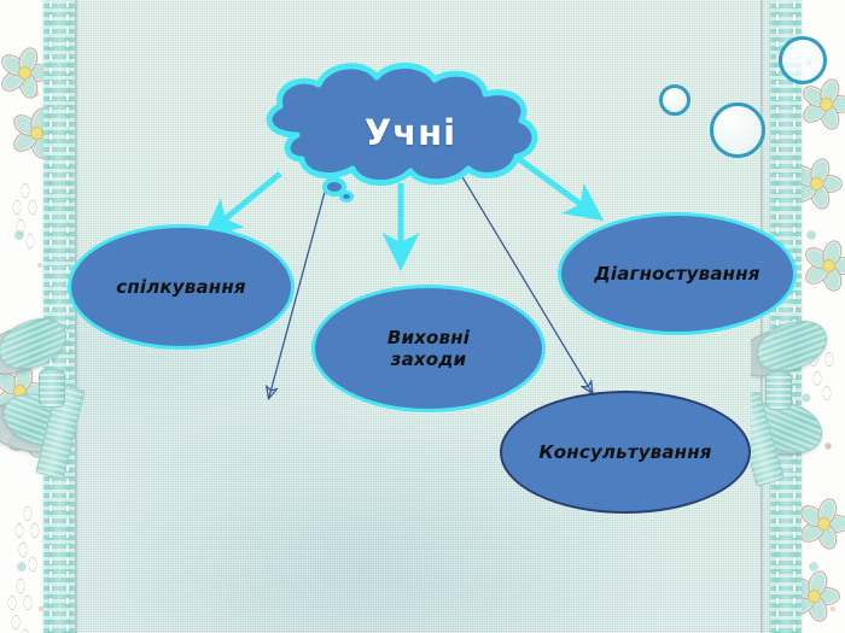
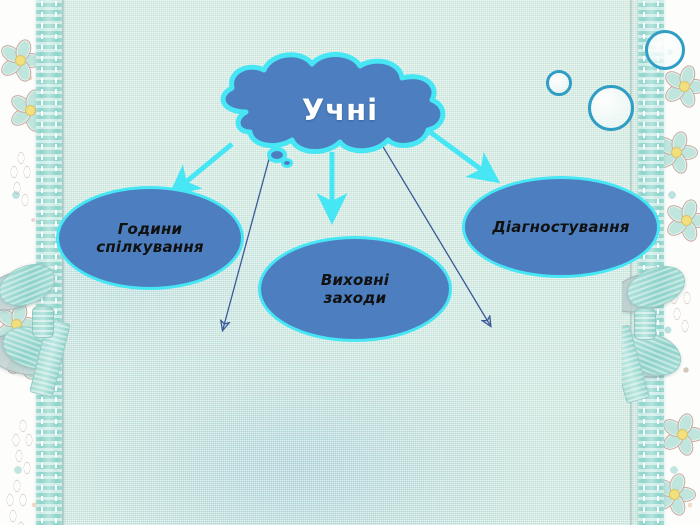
+ Години
  спілкування
  Виховні
  заходи
  Діагностування
- Консультування
  Учні
